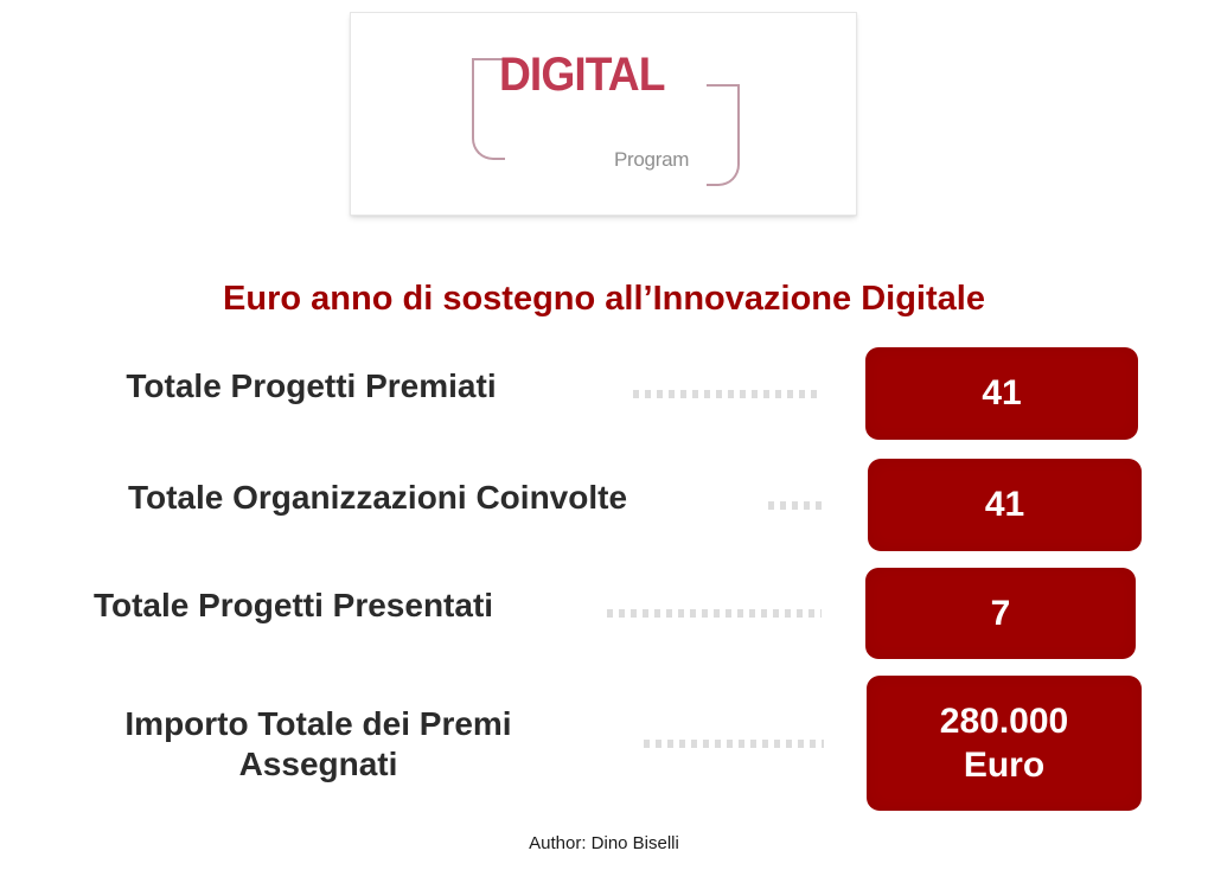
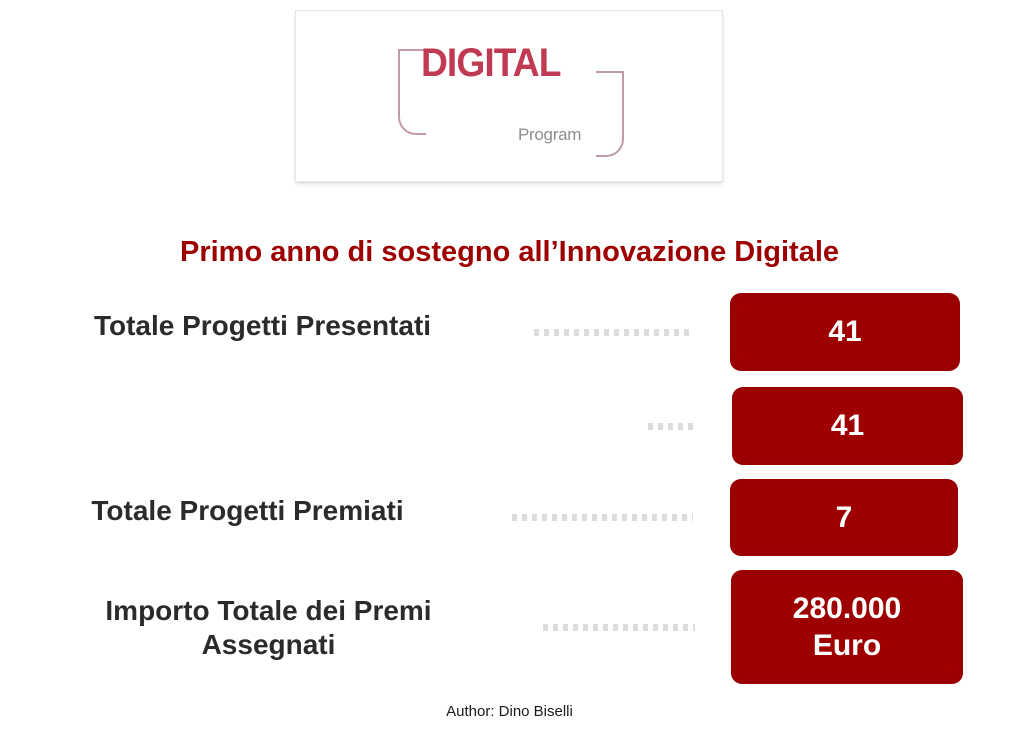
  DIGITAL
  Program
- Euro anno di sostegno all’Innovazione Digitale
+ Primo anno di sostegno all’Innovazione Digitale
- Totale Progetti Premiati
+ Totale Progetti Presentati
  41
- Totale Organizzazioni Coinvolte
  41
- Totale Progetti Presentati
+ Totale Progetti Premiati
  7
  Importo Totale dei Premi
  Assegnati
  280.000
  Euro
  Author: Dino Biselli
